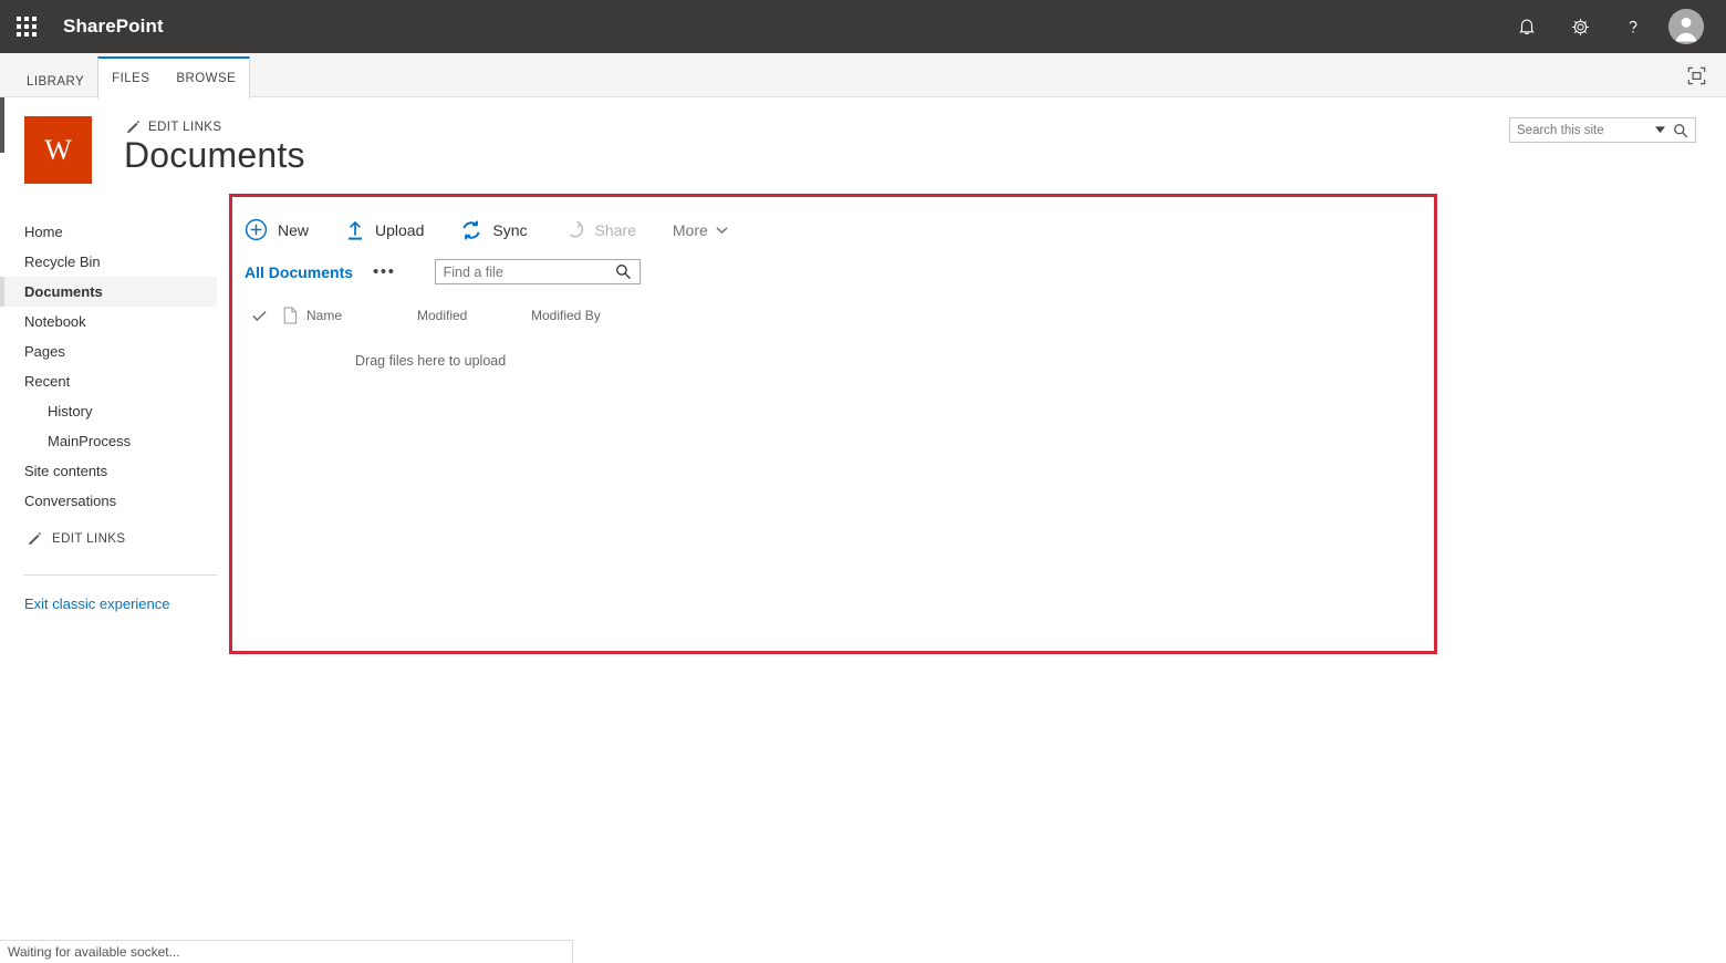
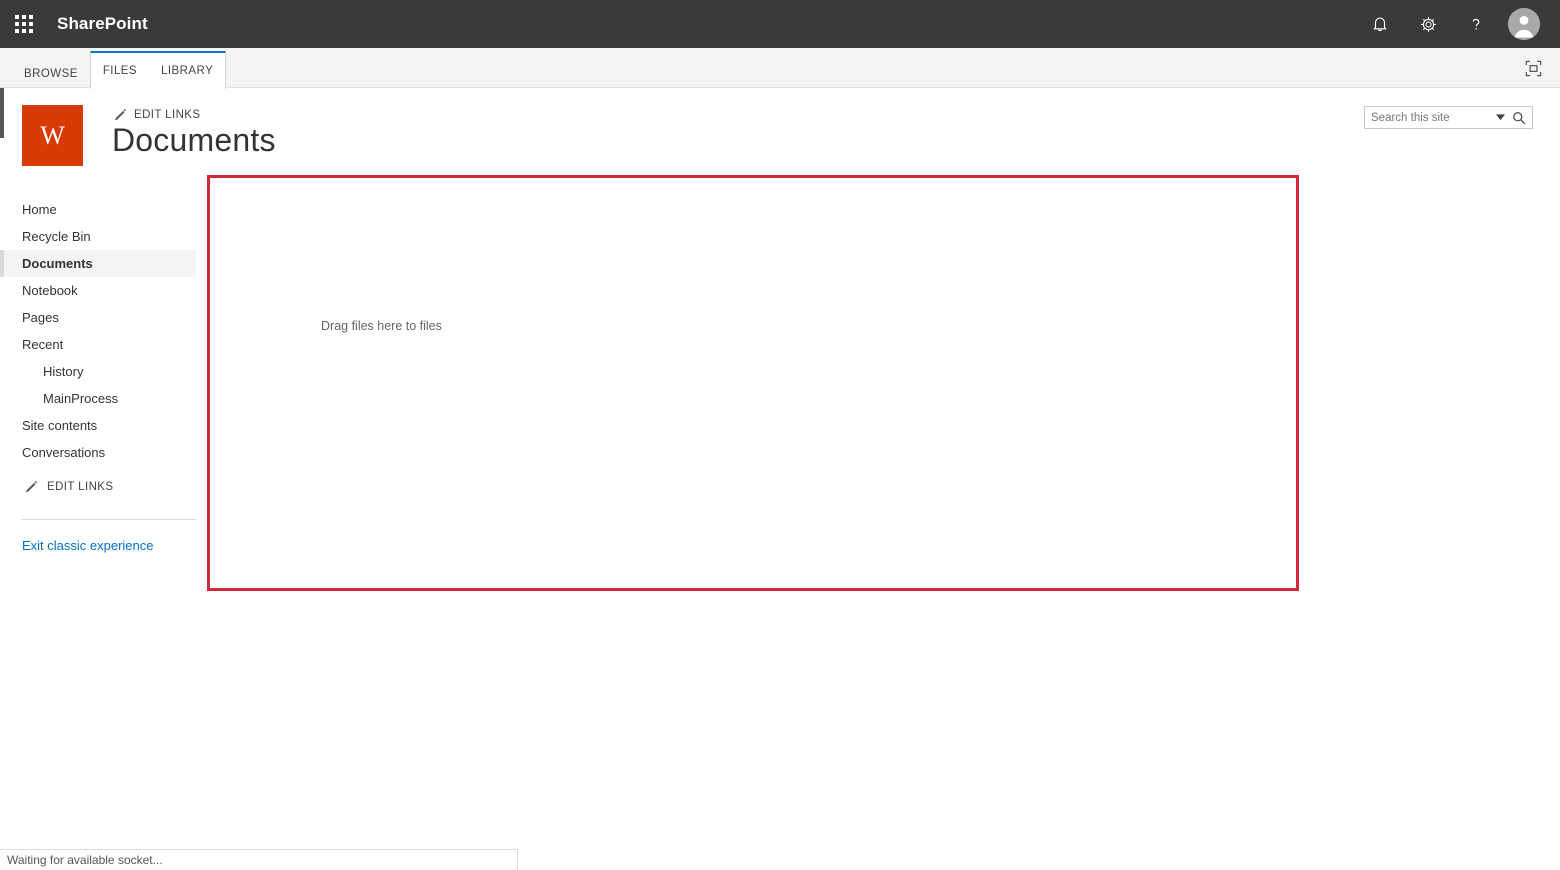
  SharePoint
- LIBRARY
+ BROWSE
  FILES
- BROWSE
+ LIBRARY
  W
  EDIT LINKS
  Documents
  Search this site
  Home
  Recycle Bin
  Documents
  Notebook
  Pages
  Recent
  History
  MainProcess
  Site contents
  Conversations
  EDIT LINKS
  Exit classic experience
- New
- Upload
- Sync
- Share
- More
- All Documents
- •••
- Find a file
- Name
- Modified
- Modified By
- Drag files here to upload
+ Drag files here to files
  Waiting for available socket...
